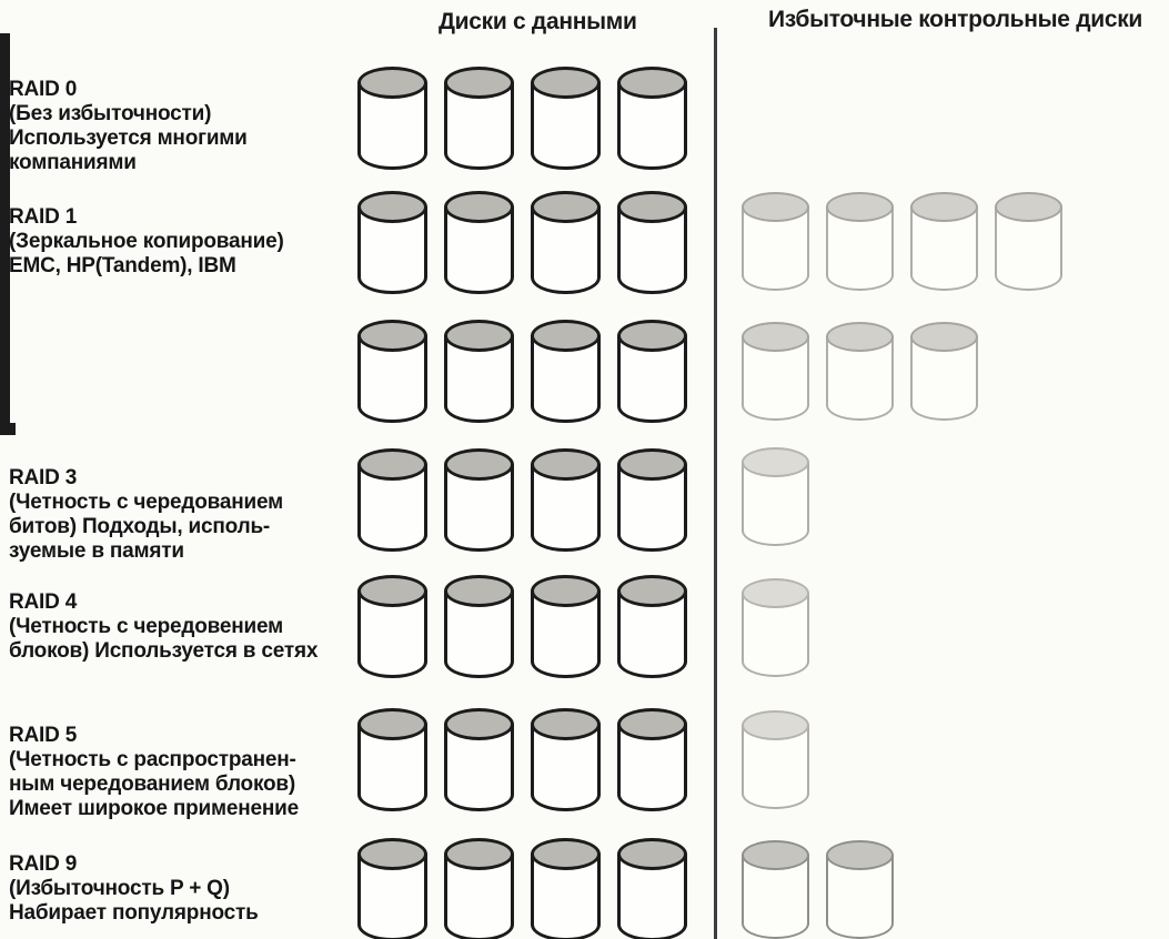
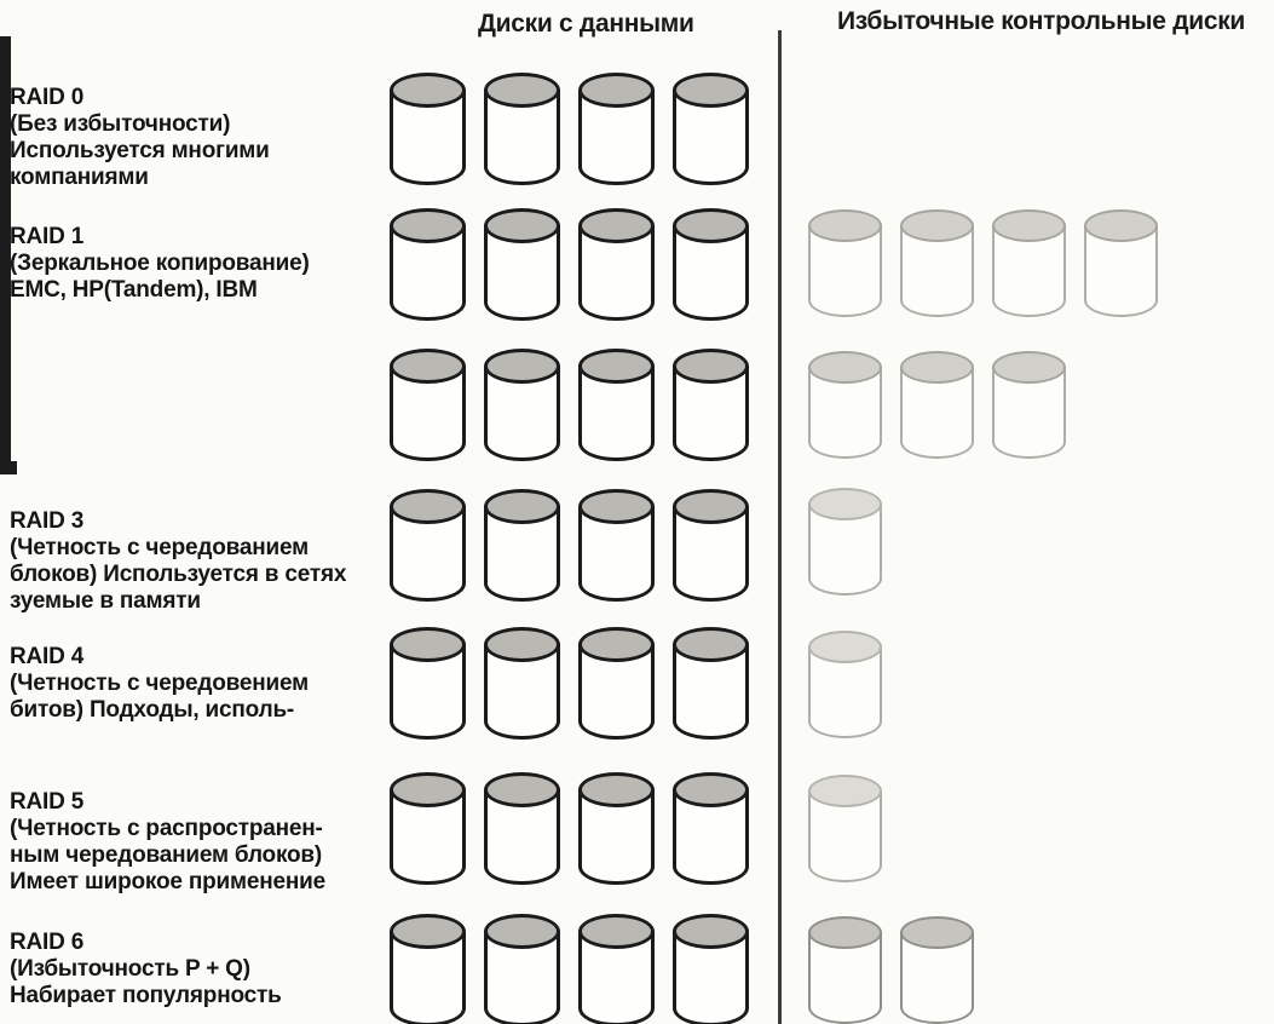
  Диски с данными
  Избыточные контрольные диски
  RAID 0
  (Без избыточности)
  Используется многими
  компаниями
  RAID 1
  (Зеркальное копирование)
  EMC, HP(Tandem), IBM
  RAID 3
  (Четность с чередованием
- битов) Подходы, исполь-
+ блоков) Используется в сетях
  зуемые в памяти
  RAID 4
  (Четность с чередовением
- блоков) Используется в сетях
+ битов) Подходы, исполь-
  RAID 5
  (Четность с распространен-
  ным чередованием блоков)
  Имеет широкое применение
- RAID 9
+ RAID 6
  (Избыточность P + Q)
  Набирает популярность
